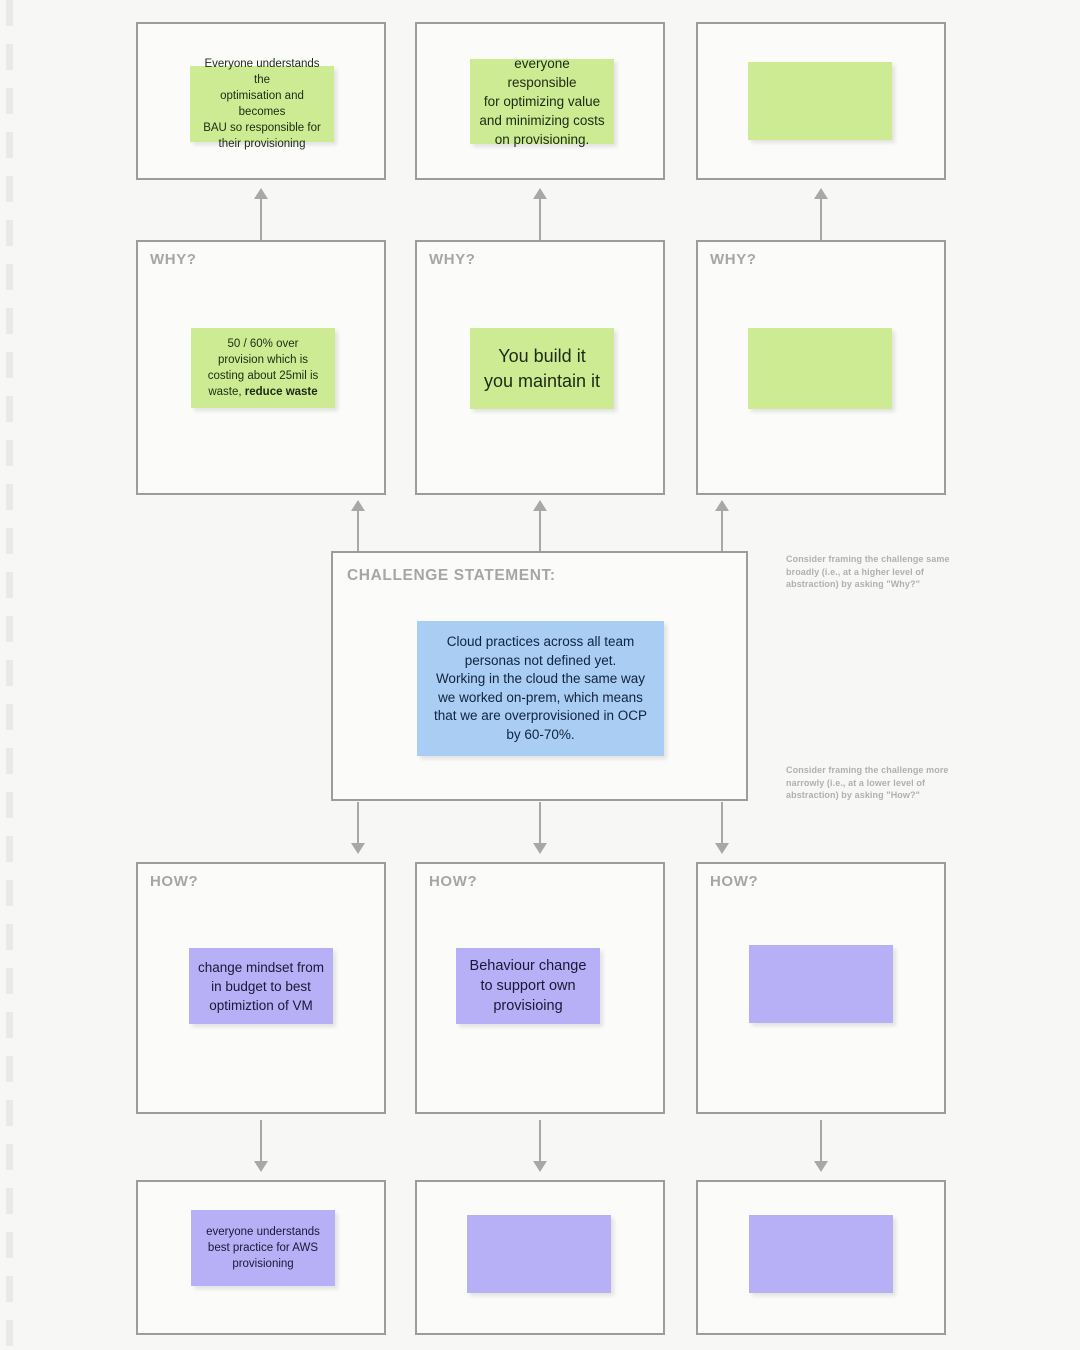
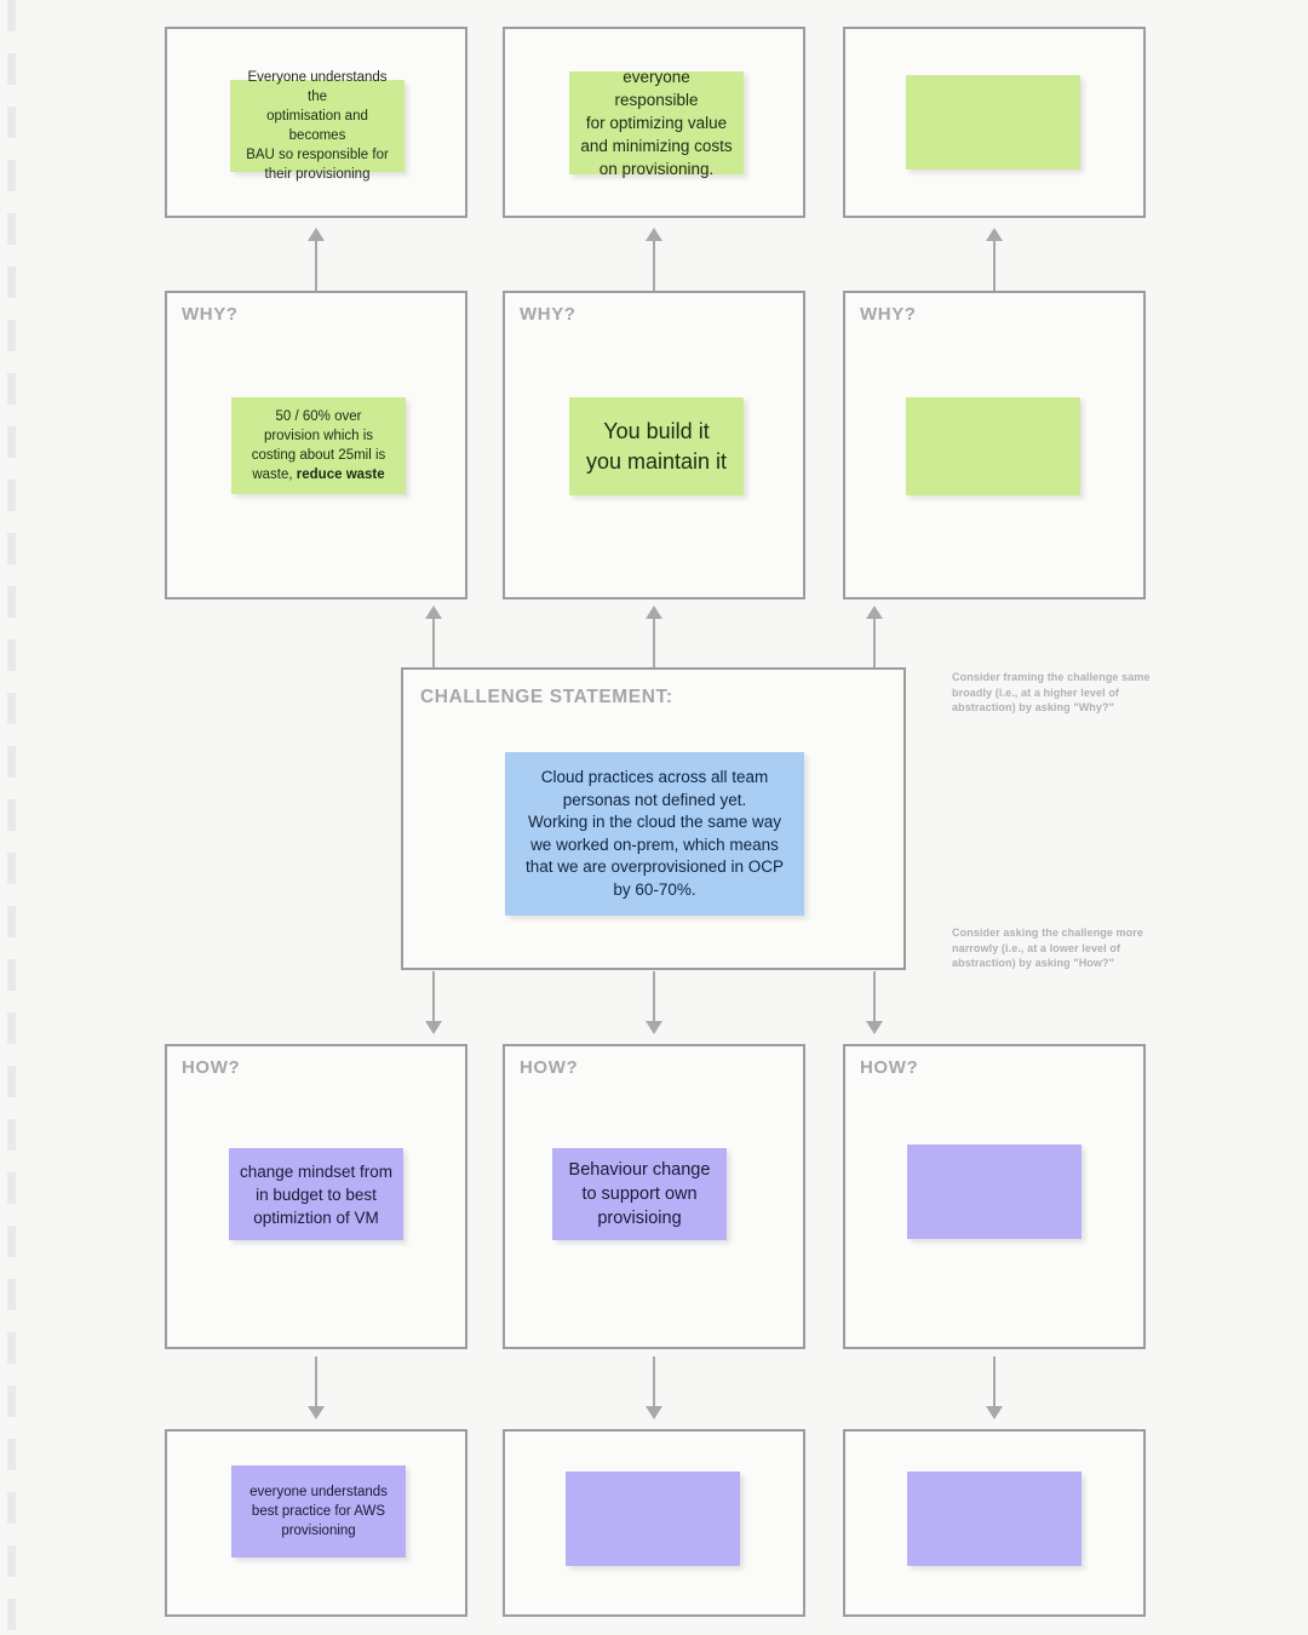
  Everyone understands the
  optimisation and becomes
  BAU so responsible for
  their provisioning
  everyone responsible
  for optimizing value
  and minimizing costs
  on provisioning.
  WHY?
  50 / 60% over
  provision which is
  costing about 25mil is
  waste, reduce waste
  WHY?
  You build it
  you maintain it
  WHY?
  CHALLENGE STATEMENT:
  Cloud practices across all team
  personas not defined yet.
  Working in the cloud the same way
  we worked on-prem, which means
  that we are overprovisioned in OCP
  by 60-70%.
  Consider framing the challenge same broadly (i.e., at a higher level of abstraction) by asking "Why?"
- Consider framing the challenge more narrowly (i.e., at a lower level of abstraction) by asking "How?"
+ Consider asking the challenge more narrowly (i.e., at a lower level of abstraction) by asking "How?"
  HOW?
  change mindset from
  in budget to best
  optimiztion of VM
  HOW?
  Behaviour change
  to support own
  provisioing
  HOW?
  everyone understands
  best practice for AWS
  provisioning
